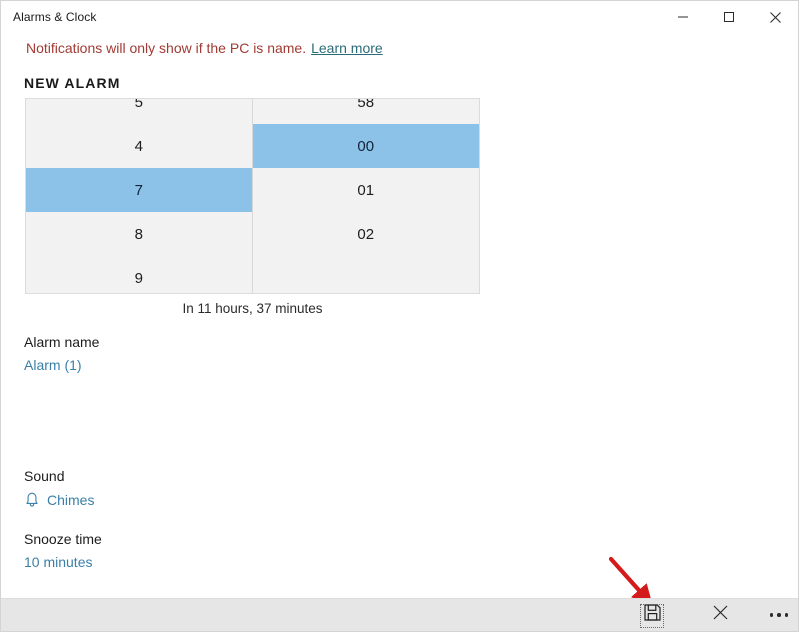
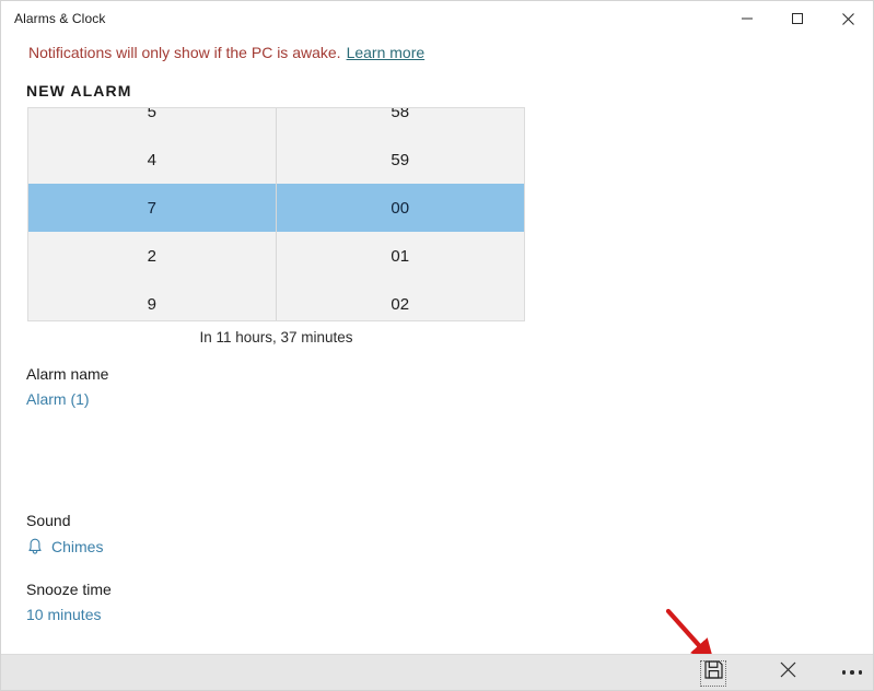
  Alarms & Clock
- Notifications will only show if the PC is name.
+ Notifications will only show if the PC is awake.
  Learn more
  NEW ALARM
  5
  4
  7
- 8
+ 2
  9
  58
+ 59
  00
  01
  02
  In 11 hours, 37 minutes
  Alarm name
  Alarm (1)
  Sound
  Chimes
  Snooze time
  10 minutes
